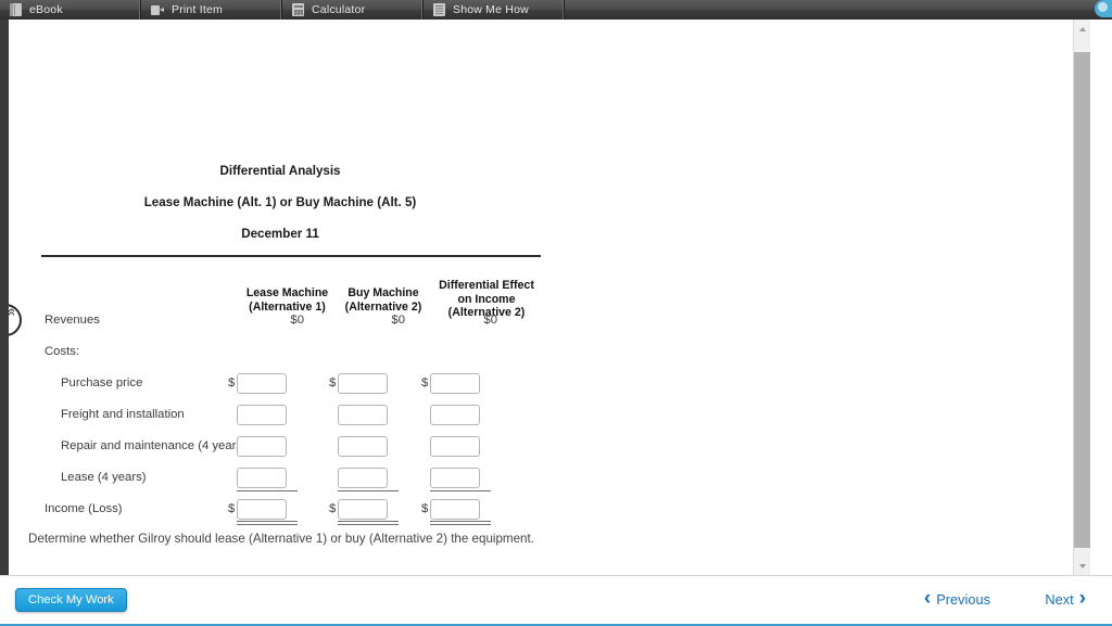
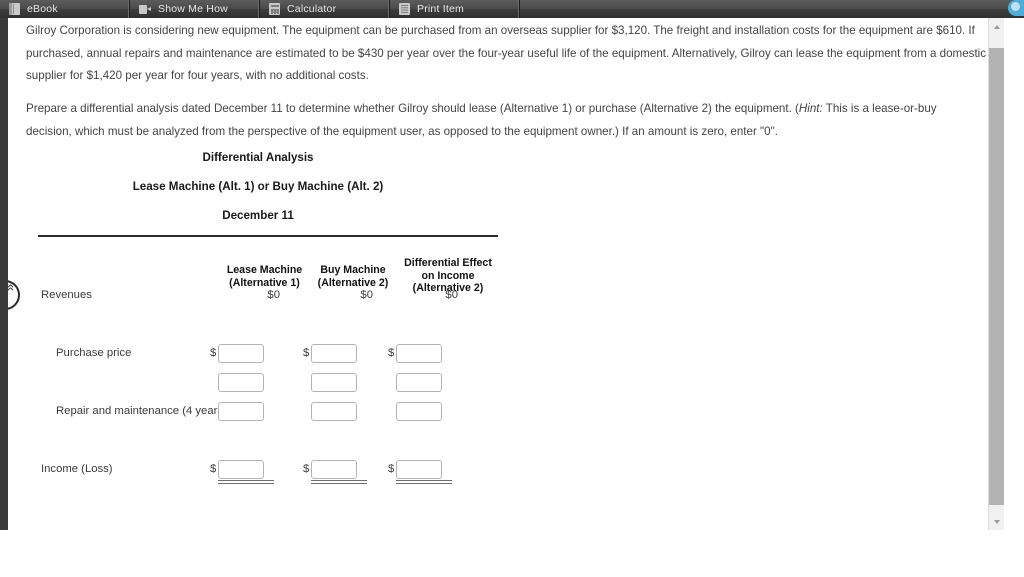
  eBook
- Print Item
+ Show Me How
  Calculator
- Show Me How
+ Print Item
+ Gilroy Corporation is considering new equipment. The equipment can be purchased from an overseas supplier for $3,120. The freight and installation costs for the equipment are $610. If purchased, annual repairs and maintenance are estimated to be $430 per year over the four-year useful life of the equipment. Alternatively, Gilroy can lease the equipment from a domestic supplier for $1,420 per year for four years, with no additional costs.
+ Prepare a differential analysis dated December 11 to determine whether Gilroy should lease (Alternative 1) or purchase (Alternative 2) the equipment. (Hint: This is a lease-or-buy decision, which must be analyzed from the perspective of the equipment user, as opposed to the equipment owner.) If an amount is zero, enter "0".
  Differential Analysis
- Lease Machine (Alt. 1) or Buy Machine (Alt. 5)
+ Lease Machine (Alt. 1) or Buy Machine (Alt. 2)
  December 11
  Lease Machine
  (Alternative 1)
  Buy Machine
  (Alternative 2)
  Differential Effect
  on Income
  (Alternative 2)
  Revenues
  $0
  $0
  $0
- Costs:
  Purchase price
  $
  $
  $
- Freight and installation
  Repair and maintenance (4 year
- Lease (4 years)
  Income (Loss)
  $
  $
  $
- Determine whether Gilroy should lease (Alternative 1) or buy (Alternative 2) the equipment.
- Check My Work
- ‹
- Previous
- Next
- ›
